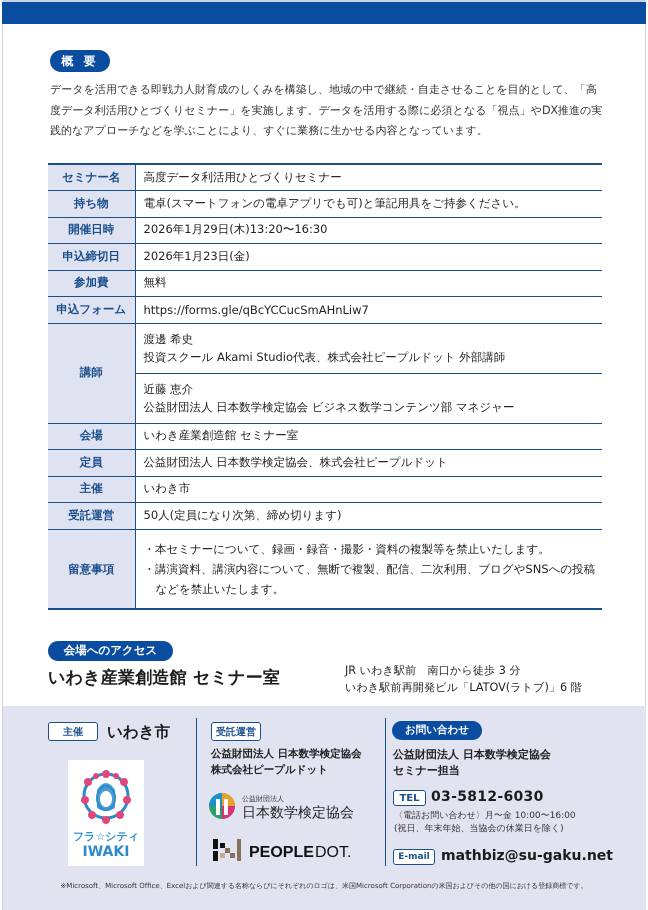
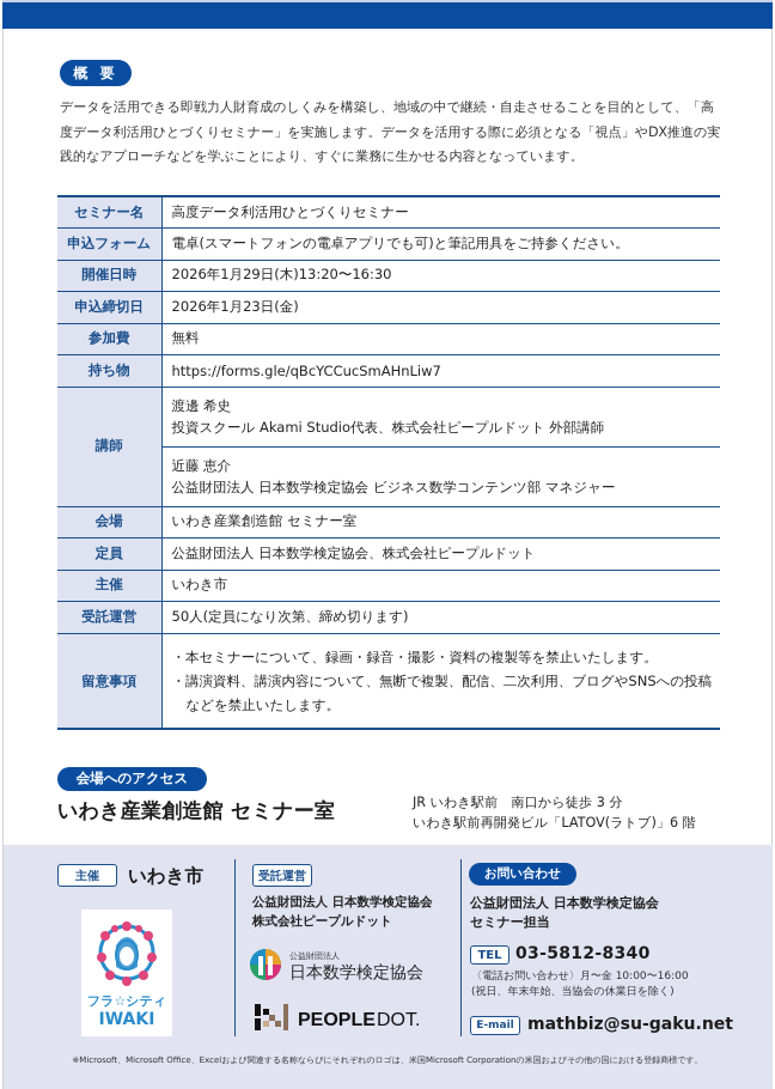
  概 要
  データを活用できる即戦力人財育成のしくみを構築し、地域の中で継続・自走させることを目的として、「高度データ利活用ひとづくりセミナー」を実施します。データを活用する際に必須となる「視点」やDX推進の実践的なアプローチなどを学ぶことにより、すぐに業務に生かせる内容となっています。
  セミナー名	高度データ利活用ひとづくりセミナー
- 持ち物	電卓(スマートフォンの電卓アプリでも可)と筆記用具をご持参ください。
+ 申込フォーム	電卓(スマートフォンの電卓アプリでも可)と筆記用具をご持参ください。
  開催日時	2026年1月29日(木)13:20〜16:30
  申込締切日	2026年1月23日(金)
  参加費	無料
- 申込フォーム	https://forms.gle/qBcYCCucSmAHnLiw7
+ 持ち物	https://forms.gle/qBcYCCucSmAHnLiw7
  講師	渡邊 希史 投資スクール Akami Studio代表、株式会社ピープルドット 外部講師
  近藤 恵介 公益財団法人 日本数学検定協会 ビジネス数学コンテンツ部 マネジャー
  会場	いわき産業創造館 セミナー室
  定員	公益財団法人 日本数学検定協会、株式会社ピープルドット
  主催	いわき市
  受託運営	50人(定員になり次第、締め切ります)
  留意事項	・本セミナーについて、録画・録音・撮影・資料の複製等を禁止いたします。 ・講演資料、講演内容について、無断で複製、配信、二次利用、ブログやSNSへの投稿などを禁止いたします。
  会場へのアクセス
  いわき産業創造館 セミナー室
  JR いわき駅前 南口から徒歩 3 分
  いわき駅前再開発ビル「LATOV(ラトブ)」6 階
  主催
  いわき市
  フラ☆シティ
  IWAKI
  受託運営
  公益財団法人 日本数学検定協会
  株式会社ピープルドット
  公益財団法人
  日本数学検定協会
  PEOPLE
  DOT.
  お問い合わせ
  公益財団法人 日本数学検定協会
  セミナー担当
  TEL
- 03-5812-6030
+ 03-5812-8340
  〈電話お問い合わせ〉月〜金 10:00〜16:00
  (祝日、年末年始、当協会の休業日を除く)
  E-mail
  mathbiz@su-gaku.net
  ※Microsoft、Microsoft Office、Excelおよび関連する名称ならびにそれぞれのロゴは、米国Microsoft Corporationの米国およびその他の国における登録商標です。
